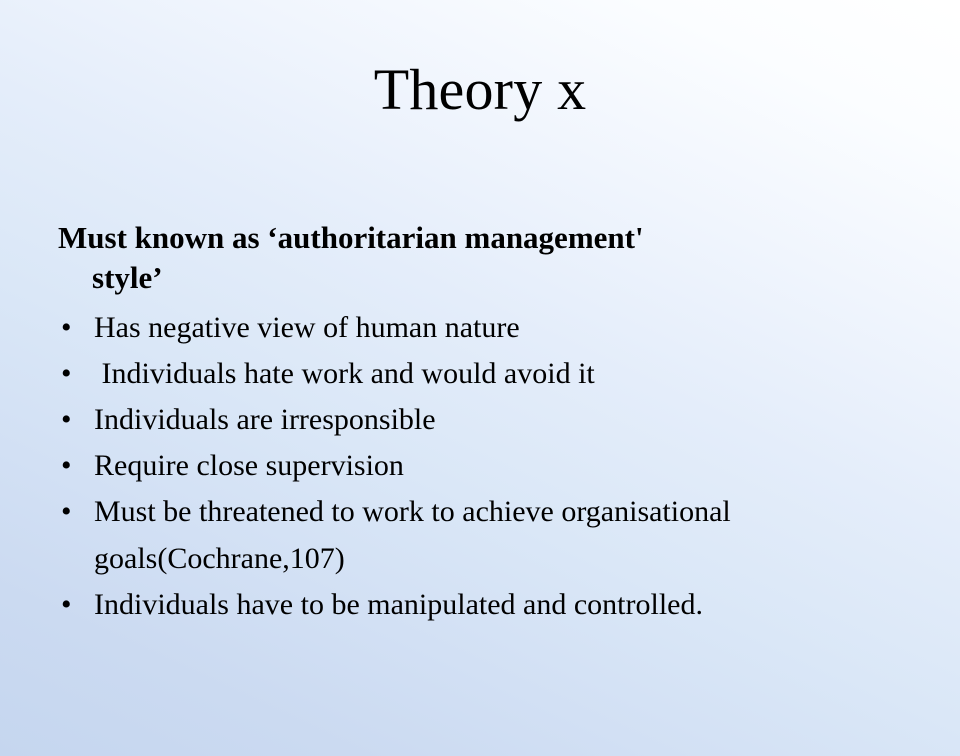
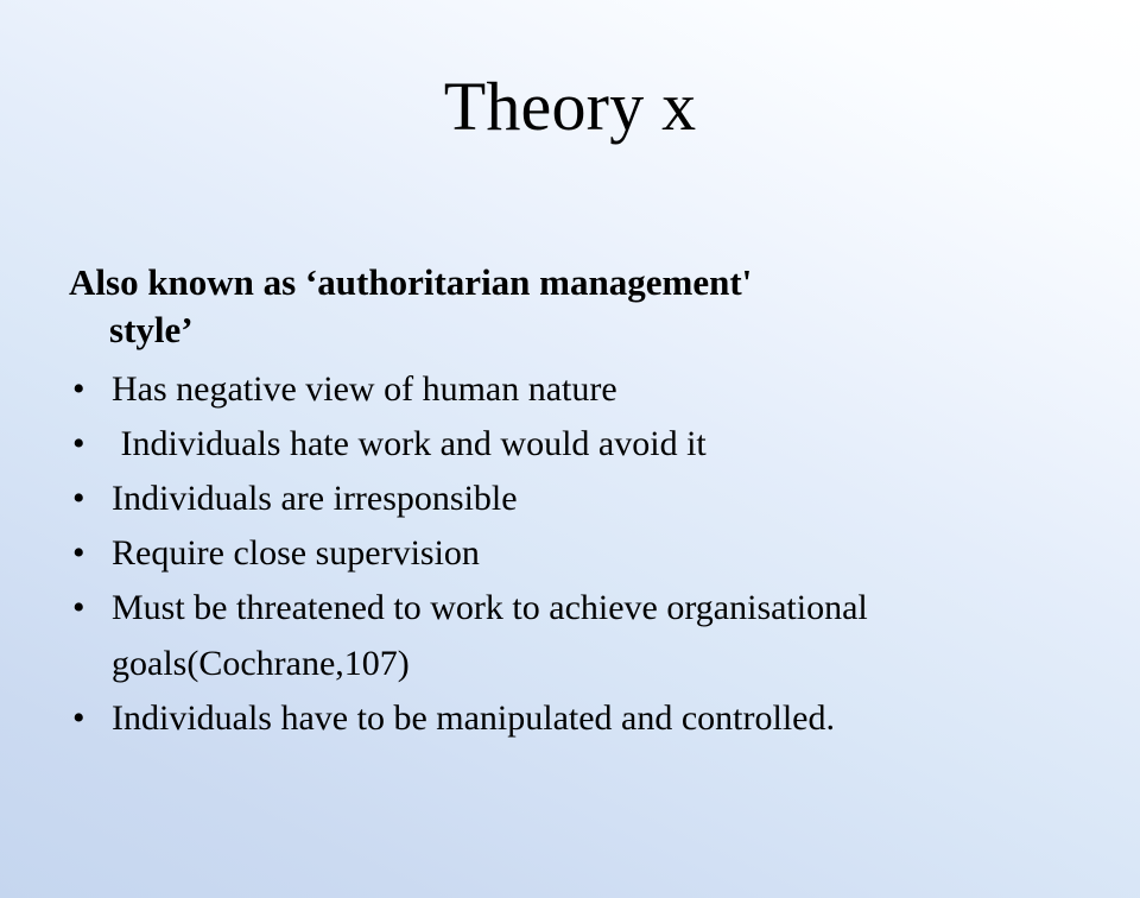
  Theory x
- Must known as ‘authoritarian management'
+ Also known as ‘authoritarian management'
  style’
  •
  Has negative view of human nature
  •
  Individuals hate work and would avoid it
  •
  Individuals are irresponsible
  •
  Require close supervision
  •
  Must be threatened to work to achieve organisational goals(Cochrane,107)
  •
  Individuals have to be manipulated and controlled.
